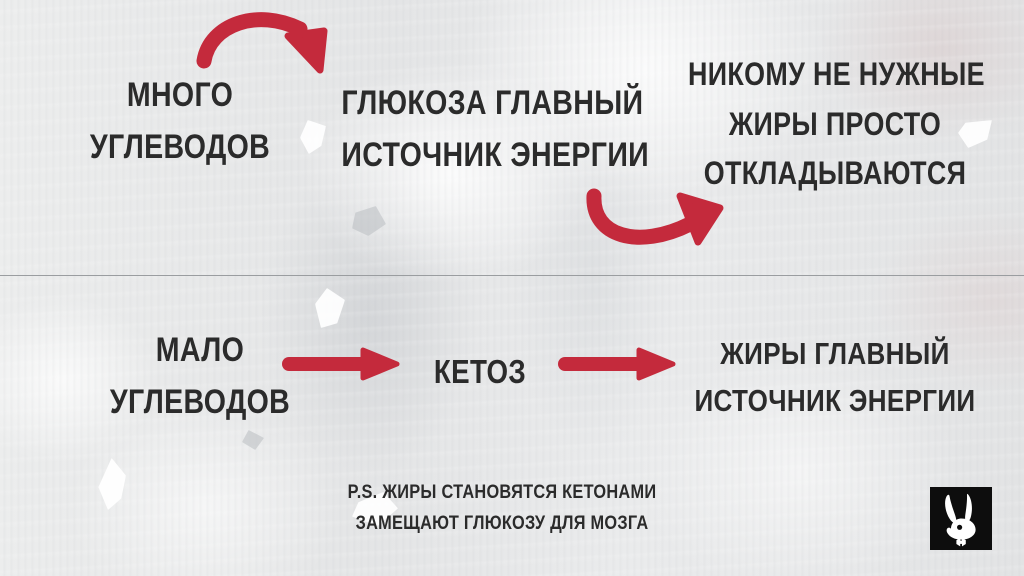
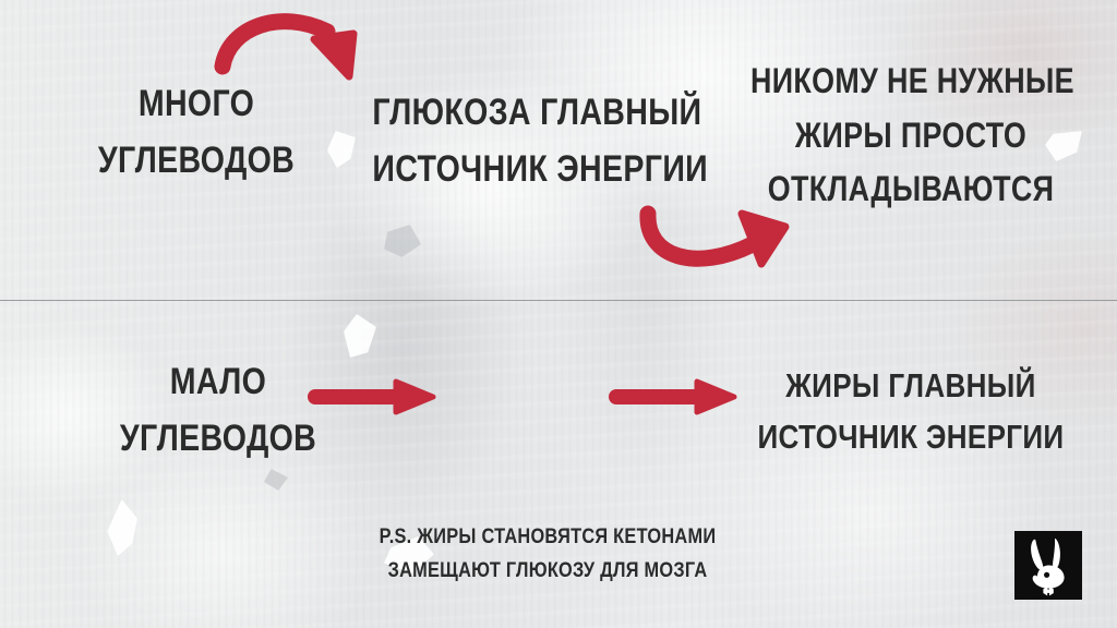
  МНОГО
  УГЛЕВОДОВ
  ГЛЮКОЗА ГЛАВНЫЙ
  ИСТОЧНИК ЭНЕРГИИ
  НИКОМУ НЕ НУЖНЫЕ
  ЖИРЫ ПРОСТО
  ОТКЛАДЫВАЮТСЯ
  МАЛО
  УГЛЕВОДОВ
- КЕТОЗ
  ЖИРЫ ГЛАВНЫЙ
  ИСТОЧНИК ЭНЕРГИИ
  P.S. ЖИРЫ СТАНОВЯТСЯ КЕТОНАМИ
  ЗАМЕЩАЮТ ГЛЮКОЗУ ДЛЯ МОЗГА
